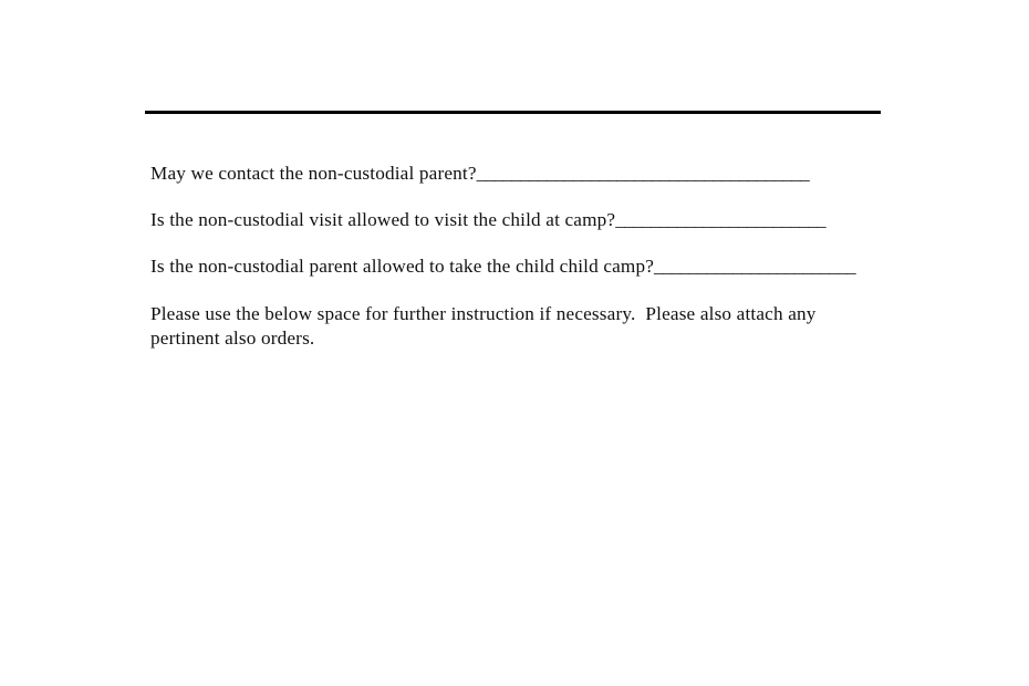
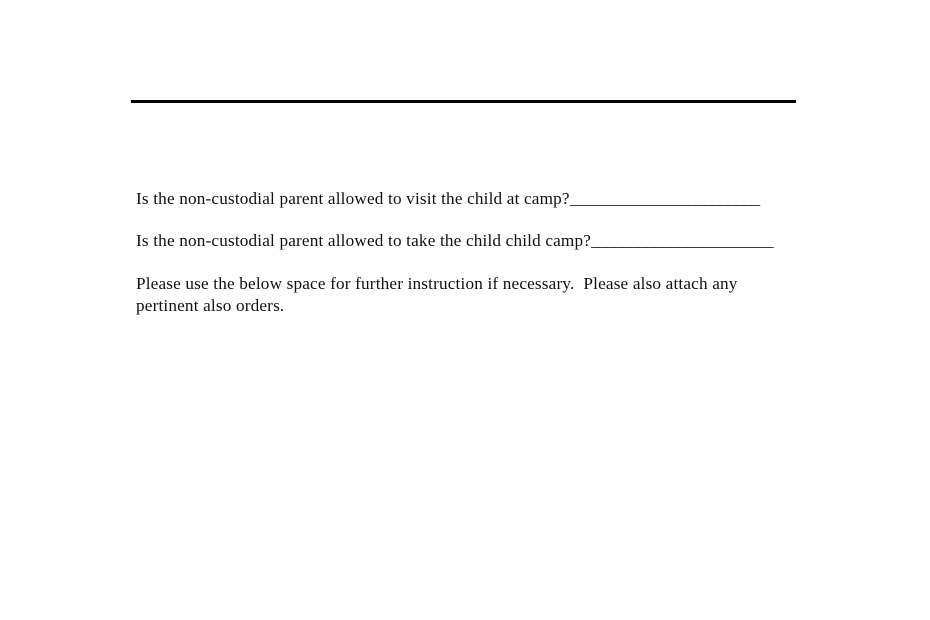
- May we contact the non-custodial parent?______________________________________
- Is the non-custodial visit allowed to visit the child at camp?________________________
+ Is the non-custodial parent allowed to visit the child at camp?________________________
  Is the non-custodial parent allowed to take the child child camp?_______________________
  Please use the below space for further instruction if necessary. Please also attach any pertinent also orders.
